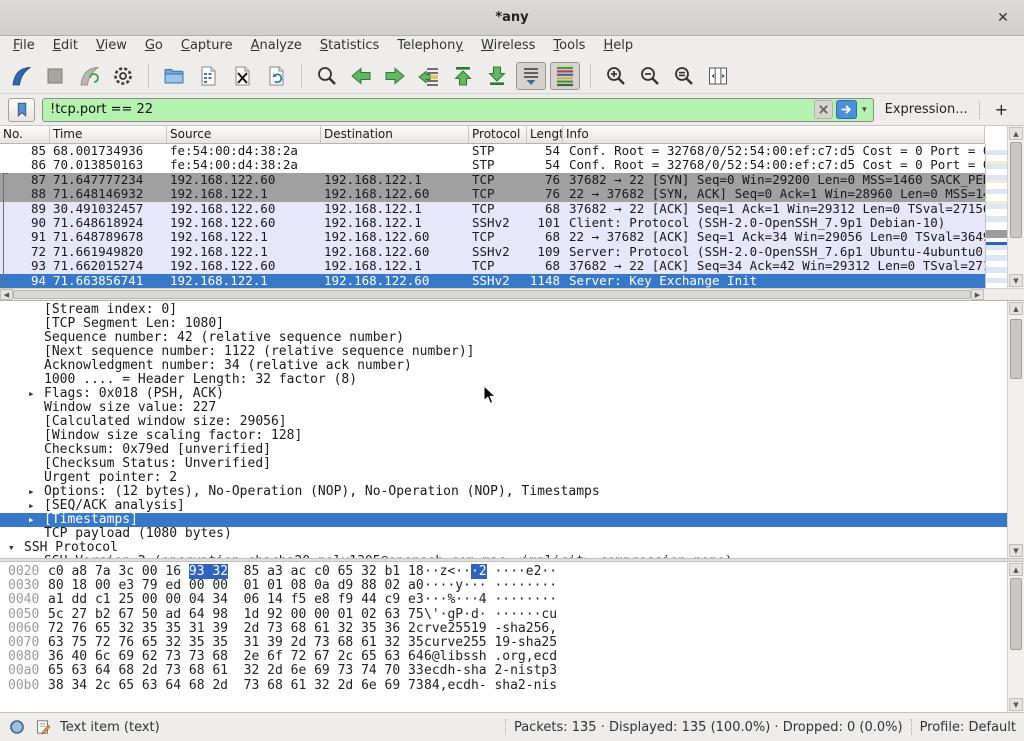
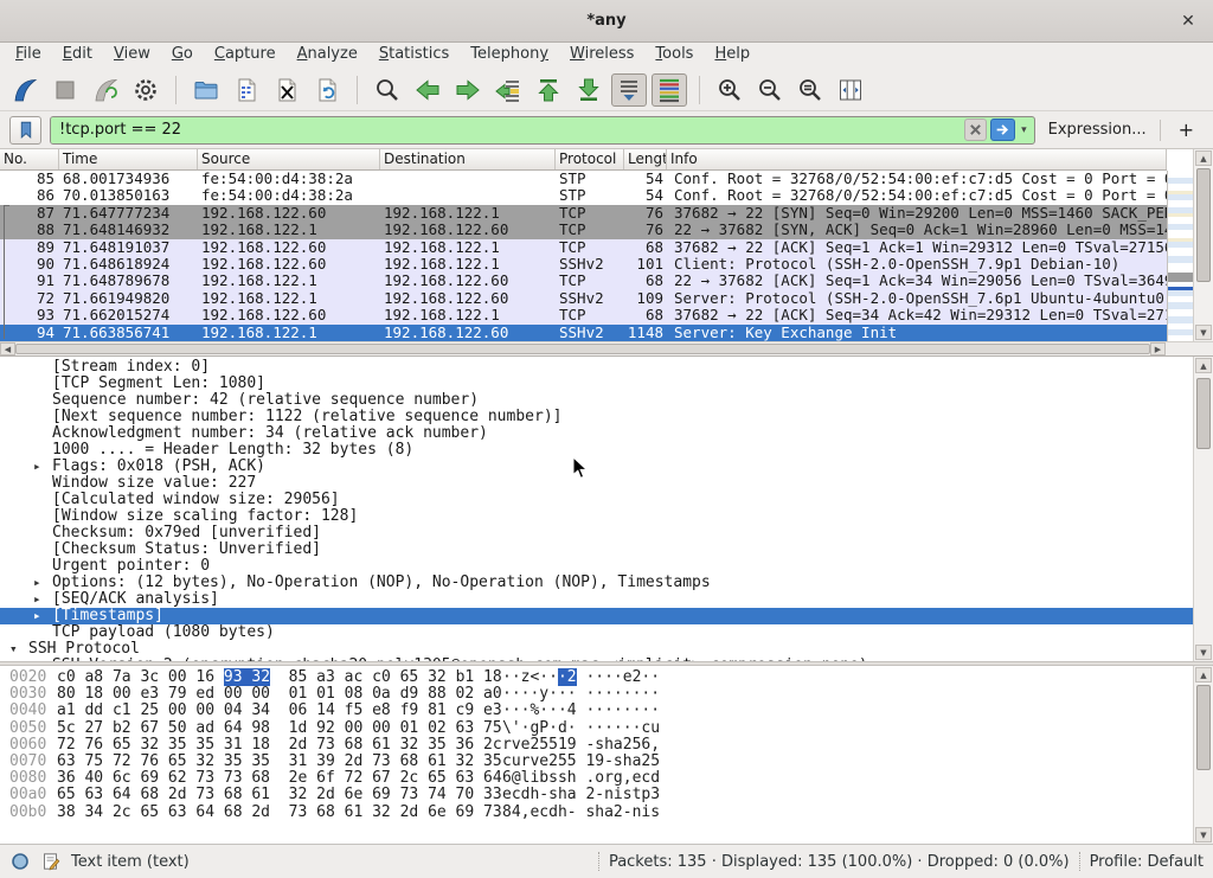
  *any
  ✕
  File
  Edit
  View
  Go
  Capture
  Analyze
  Statistics
  Telephony
  Wireless
  Tools
  Help
  !tcp.port == 22
  ▾
  Expression...
  +
  No.
  Time
  Source
  Destination
  Protocol
  Lengt
  Info
  85
  68.001734936
  fe:54:00:d4:38:2a
  STP
  54
  Conf. Root = 32768/0/52:54:00:ef:c7:d5 Cost = 0 Port =
  86
  70.013850163
  fe:54:00:d4:38:2a
  STP
  54
  Conf. Root = 32768/0/52:54:00:ef:c7:d5 Cost = 0 Port =
  87
  71.647777234
  192.168.122.60
  192.168.122.1
  TCP
  76
  37682 → 22 [SYN] Seq=0 Win=29200 Len=0 MSS=1460 SACK_PE
  88
  71.648146932
  192.168.122.1
  192.168.122.60
  TCP
  76
  22 → 37682 [SYN, ACK] Seq=0 Ack=1 Win=28960 Len=0 MSS=1
  89
- 30.491032457
+ 71.648191037
  192.168.122.60
  192.168.122.1
  TCP
  68
  37682 → 22 [ACK] Seq=1 Ack=1 Win=29312 Len=0 TSval=2715
  90
  71.648618924
  192.168.122.60
  192.168.122.1
  SSHv2
  101
  Client: Protocol (SSH-2.0-OpenSSH_7.9p1 Debian-10)
  91
  71.648789678
  192.168.122.1
  192.168.122.60
  TCP
  68
  22 → 37682 [ACK] Seq=1 Ack=34 Win=29056 Len=0 TSval=364
  72
  71.661949820
  192.168.122.1
  192.168.122.60
  SSHv2
  109
  Server: Protocol (SSH-2.0-OpenSSH_7.6p1 Ubuntu-4ubuntu0
  93
  71.662015274
  192.168.122.60
  192.168.122.1
  TCP
  68
  37682 → 22 [ACK] Seq=34 Ack=42 Win=29312 Len=0 TSval=27
  94
  71.663856741
  192.168.122.1
  192.168.122.60
  SSHv2
  1148
  Server: Key Exchange Init
  ▲
  ▼
  ◀
  ▶
  [Stream index: 0]
  [TCP Segment Len: 1080]
  Sequence number: 42 (relative sequence number)
  [Next sequence number: 1122 (relative sequence number)]
  Acknowledgment number: 34 (relative ack number)
- 1000 .... = Header Length: 32 factor (8)
+ 1000 .... = Header Length: 32 bytes (8)
  ▸
  Flags: 0x018 (PSH, ACK)
  Window size value: 227
  [Calculated window size: 29056]
  [Window size scaling factor: 128]
  Checksum: 0x79ed [unverified]
  [Checksum Status: Unverified]
- Urgent pointer: 2
+ Urgent pointer: 0
  ▸
  Options: (12 bytes), No-Operation (NOP), No-Operation (NOP), Timestamps
  ▸
  [SEQ/ACK analysis]
  ▸
  [Timestamps]
  TCP payload (1080 bytes)
  ▾
  SSH Protocol
  ▲
  ▼
  0020
  c0 a8 7a 3c 00 16 93 32 85 a3 ac c0 65 32 b1 18
  ··z<···2 ····e2··
  0030
  80 18 00 e3 79 ed 00 00 01 01 08 0a d9 88 02 a0
  ····y··· ········
  0040
- a1 dd c1 25 00 00 04 34 06 14 f5 e8 f9 44 c9 e3
+ a1 dd c1 25 00 00 04 34 06 14 f5 e8 f9 81 c9 e3
  ···%···4 ········
  0050
  5c 27 b2 67 50 ad 64 98 1d 92 00 00 01 02 63 75
  \'·gP·d· ······cu
  0060
- 72 76 65 32 35 35 31 39 2d 73 68 61 32 35 36 2c
+ 72 76 65 32 35 35 31 18 2d 73 68 61 32 35 36 2c
  rve25519 -sha256,
  0070
  63 75 72 76 65 32 35 35 31 39 2d 73 68 61 32 35
  curve255 19-sha25
  0080
  36 40 6c 69 62 73 73 68 2e 6f 72 67 2c 65 63 64
  6@libssh .org,ecd
  00a0
  65 63 64 68 2d 73 68 61 32 2d 6e 69 73 74 70 33
  ecdh-sha 2-nistp3
  00b0
  38 34 2c 65 63 64 68 2d 73 68 61 32 2d 6e 69 73
  84,ecdh- sha2-nis
  ▲
  ▼
  Text item (text)
  Packets: 135 · Displayed: 135 (100.0%) · Dropped: 0 (0.0%)
  Profile: Default
